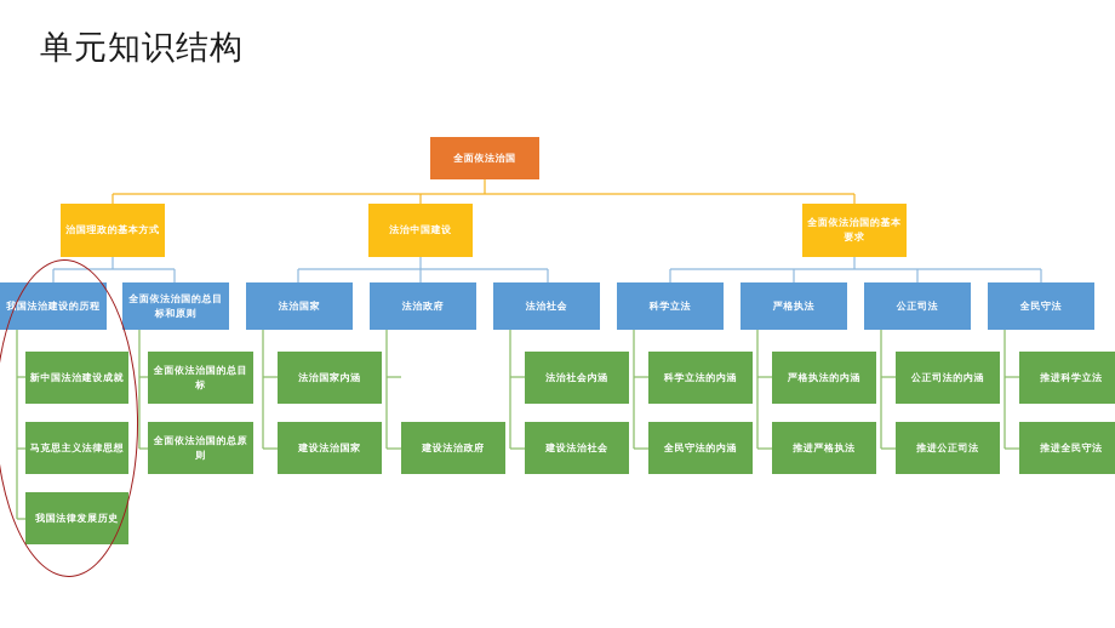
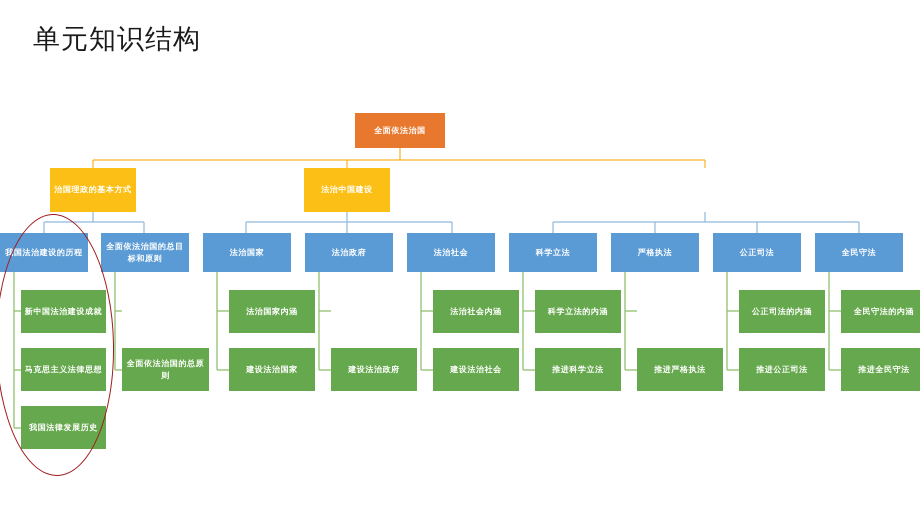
  单元知识结构
  全面依法治国
  治国理政的基本方式
  法治中国建设
- 全面依法治国的基本要求
  我国法治建设的历程
  全面依法治国的总目标和原则
  法治国家
  法治政府
  法治社会
  科学立法
  严格执法
  公正司法
  全民守法
  新中国法治建设成就
  马克思主义法律思想
  我国法律发展历史
- 全面依法治国的总目标
  全面依法治国的总原则
  法治国家内涵
  建设法治国家
  建设法治政府
  法治社会内涵
  建设法治社会
  科学立法的内涵
- 全民守法的内涵
+ 推进科学立法
- 严格执法的内涵
  推进严格执法
  公正司法的内涵
  推进公正司法
- 推进科学立法
+ 全民守法的内涵
  推进全民守法
